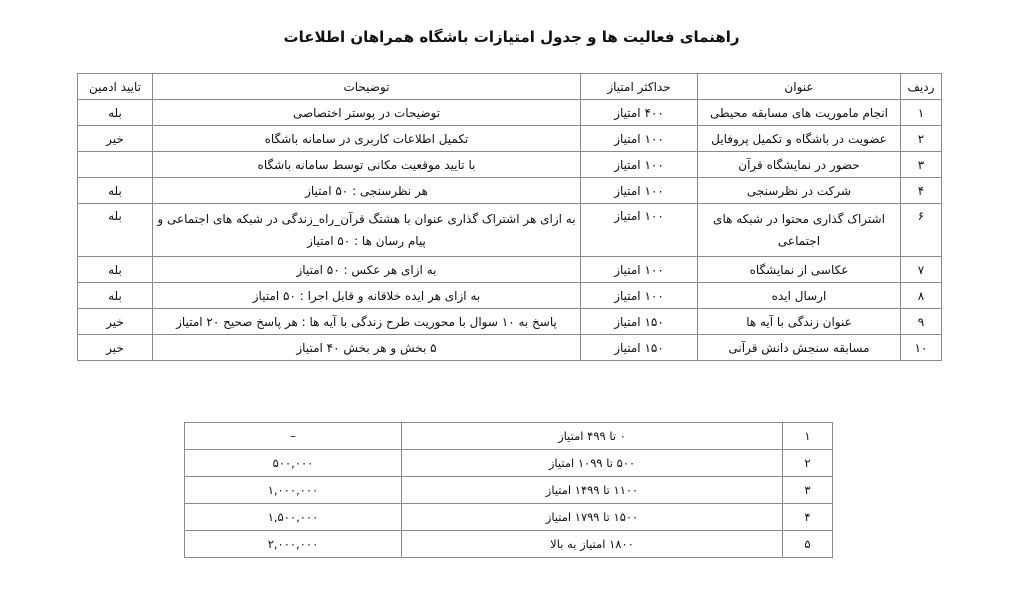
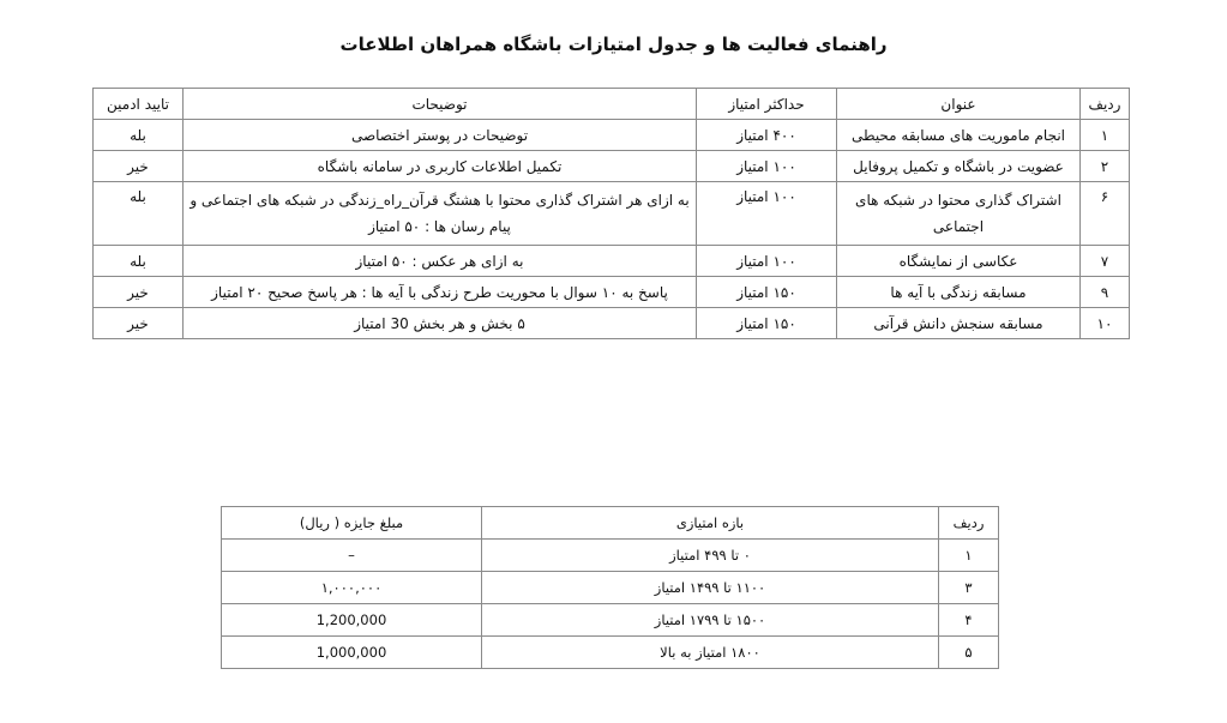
  راهنمای فعالیت ها و جدول امتیازات باشگاه همراهان اطلاعات
  ردیف	عنوان	حداکثر امتیاز	توضیحات	تایید ادمین
  ۱	انجام ماموریت های مسابقه محیطی	۴۰۰ امتیاز	توضیحات در پوستر اختصاصی	بله
  ۲	عضویت در باشگاه و تکمیل پروفایل	۱۰۰ امتیاز	تکمیل اطلاعات کاربری در سامانه باشگاه	خیر
- ۳	حضور در نمایشگاه قرآن	۱۰۰ امتیاز	با تایید موقعیت مکانی توسط سامانه باشگاه
- ۴	شرکت در نظرسنجی	۱۰۰ امتیاز	هر نظرسنجی : ۵۰ امتیاز	بله
- ۶	اشتراک گذاری محتوا در شبکه های اجتماعی	۱۰۰ امتیاز	به ازای هر اشتراک گذاری عنوان با هشتگ قرآن_راه_زندگی در شبکه های اجتماعی و پیام رسان ها : ۵۰ امتیاز	بله
+ ۶	اشتراک گذاری محتوا در شبکه های اجتماعی	۱۰۰ امتیاز	به ازای هر اشتراک گذاری محتوا با هشتگ قرآن_راه_زندگی در شبکه های اجتماعی و پیام رسان ها : ۵۰ امتیاز	بله
  ۷	عکاسی از نمایشگاه	۱۰۰ امتیاز	به ازای هر عکس : ۵۰ امتیاز	بله
- ۸	ارسال ایده	۱۰۰ امتیاز	به ازای هر ایده خلاقانه و قابل اجرا : ۵۰ امتیاز	بله
- ۹	عنوان زندگی با آیه ها	۱۵۰ امتیاز	پاسخ به ۱۰ سوال با محوریت طرح زندگی با آیه ها : هر پاسخ صحیح ۲۰ امتیاز	خیر
+ ۹	مسابقه زندگی با آیه ها	۱۵۰ امتیاز	پاسخ به ۱۰ سوال با محوریت طرح زندگی با آیه ها : هر پاسخ صحیح ۲۰ امتیاز	خیر
- ۱۰	مسابقه سنجش دانش قرآنی	۱۵۰ امتیاز	۵ بخش و هر بخش ۴۰ امتیاز	خیر
+ ۱۰	مسابقه سنجش دانش قرآنی	۱۵۰ امتیاز	۵ بخش و هر بخش 30 امتیاز	خیر
+ ردیف	بازه امتیازی	مبلغ جایزه ( ریال)
  ۱	۰ تا ۴۹۹ امتیاز	–
- ۲	۵۰۰ تا ۱۰۹۹ امتیاز	۵۰۰,۰۰۰
  ۳	۱۱۰۰ تا ۱۴۹۹ امتیاز	۱,۰۰۰,۰۰۰
- ۴	۱۵۰۰ تا ۱۷۹۹ امتیاز	۱,۵۰۰,۰۰۰
+ ۴	۱۵۰۰ تا ۱۷۹۹ امتیاز	1,200,000
- ۵	۱۸۰۰ امتیاز به بالا	۲,۰۰۰,۰۰۰
+ ۵	۱۸۰۰ امتیاز به بالا	1,000,000
